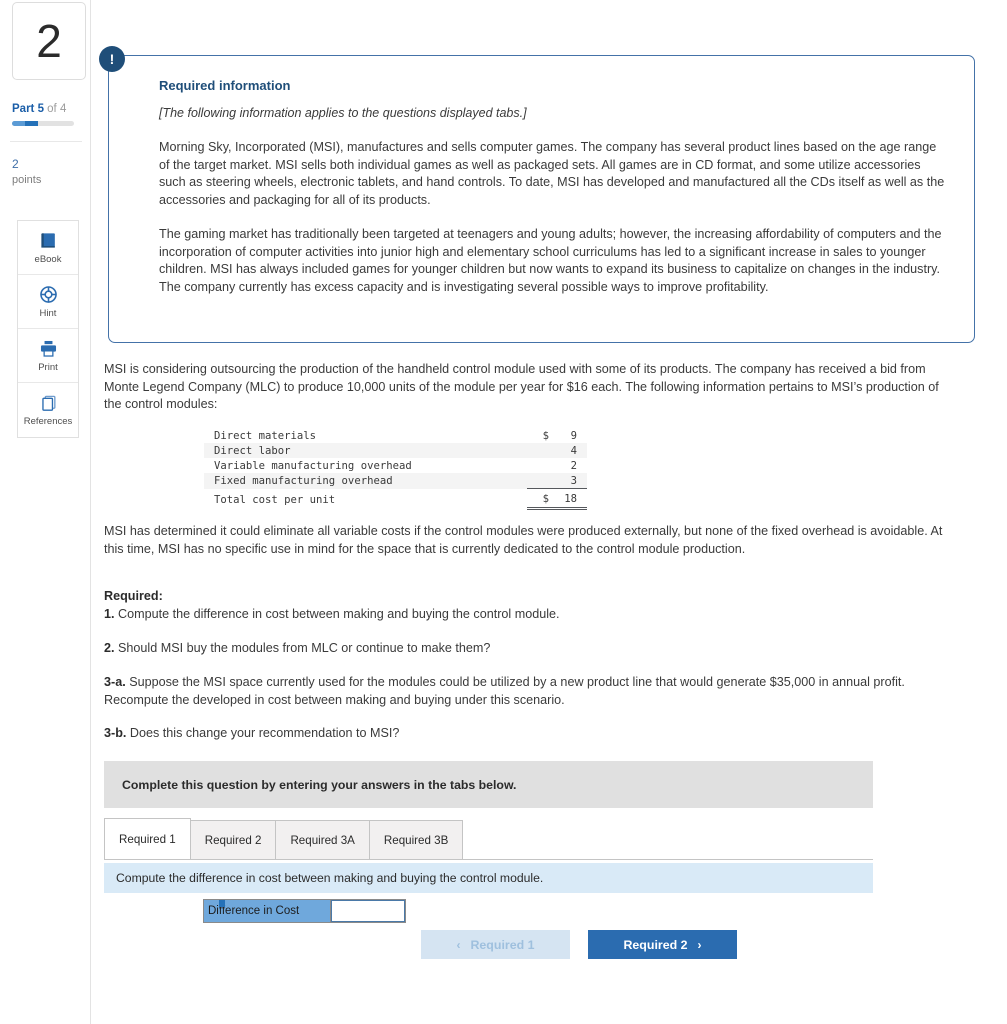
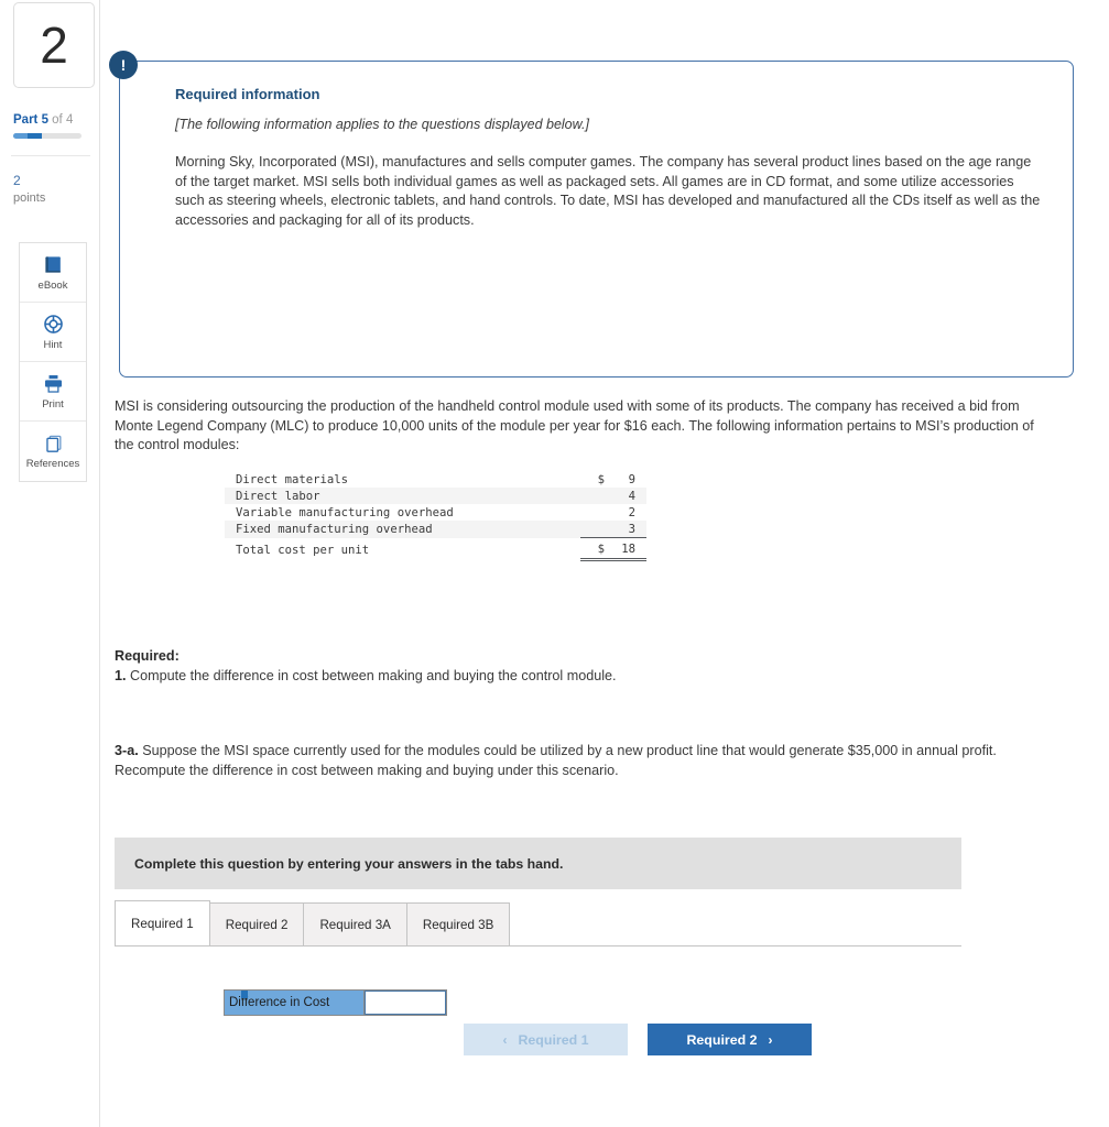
  2
  Part 5 of 4
  2
  points
  eBook
  Hint
  Print
  References
  !
  Required information
- [The following information applies to the questions displayed tabs.]
+ [The following information applies to the questions displayed below.]
  Morning Sky, Incorporated (MSI), manufactures and sells computer games. The company has several product lines based on the age range of the target market. MSI sells both individual games as well as packaged sets. All games are in CD format, and some utilize accessories such as steering wheels, electronic tablets, and hand controls. To date, MSI has developed and manufactured all the CDs itself as well as the accessories and packaging for all of its products.
- The gaming market has traditionally been targeted at teenagers and young adults; however, the increasing affordability of computers and the incorporation of computer activities into junior high and elementary school curriculums has led to a significant increase in sales to younger children. MSI has always included games for younger children but now wants to expand its business to capitalize on changes in the industry. The company currently has excess capacity and is investigating several possible ways to improve profitability.
  MSI is considering outsourcing the production of the handheld control module used with some of its products. The company has received a bid from Monte Legend Company (MLC) to produce 10,000 units of the module per year for $16 each. The following information pertains to MSI’s production of the control modules:
  Direct materials	$	9
  Direct labor		4
  Variable manufacturing overhead		2
  Fixed manufacturing overhead		3
  Total cost per unit	$	18
- MSI has determined it could eliminate all variable costs if the control modules were produced externally, but none of the fixed overhead is avoidable. At this time, MSI has no specific use in mind for the space that is currently dedicated to the control module production.
  Required:
  1. Compute the difference in cost between making and buying the control module.
- 2. Should MSI buy the modules from MLC or continue to make them?
- 3-a. Suppose the MSI space currently used for the modules could be utilized by a new product line that would generate $35,000 in annual profit. Recompute the developed in cost between making and buying under this scenario.
+ 3-a. Suppose the MSI space currently used for the modules could be utilized by a new product line that would generate $35,000 in annual profit. Recompute the difference in cost between making and buying under this scenario.
- 3-b. Does this change your recommendation to MSI?
- Complete this question by entering your answers in the tabs below.
+ Complete this question by entering your answers in the tabs hand.
  Required 1
  Required 2
  Required 3A
  Required 3B
- Compute the difference in cost between making and buying the control module.
  Difference in Cost
  ‹
  Required 1
  Required 2
  ›
